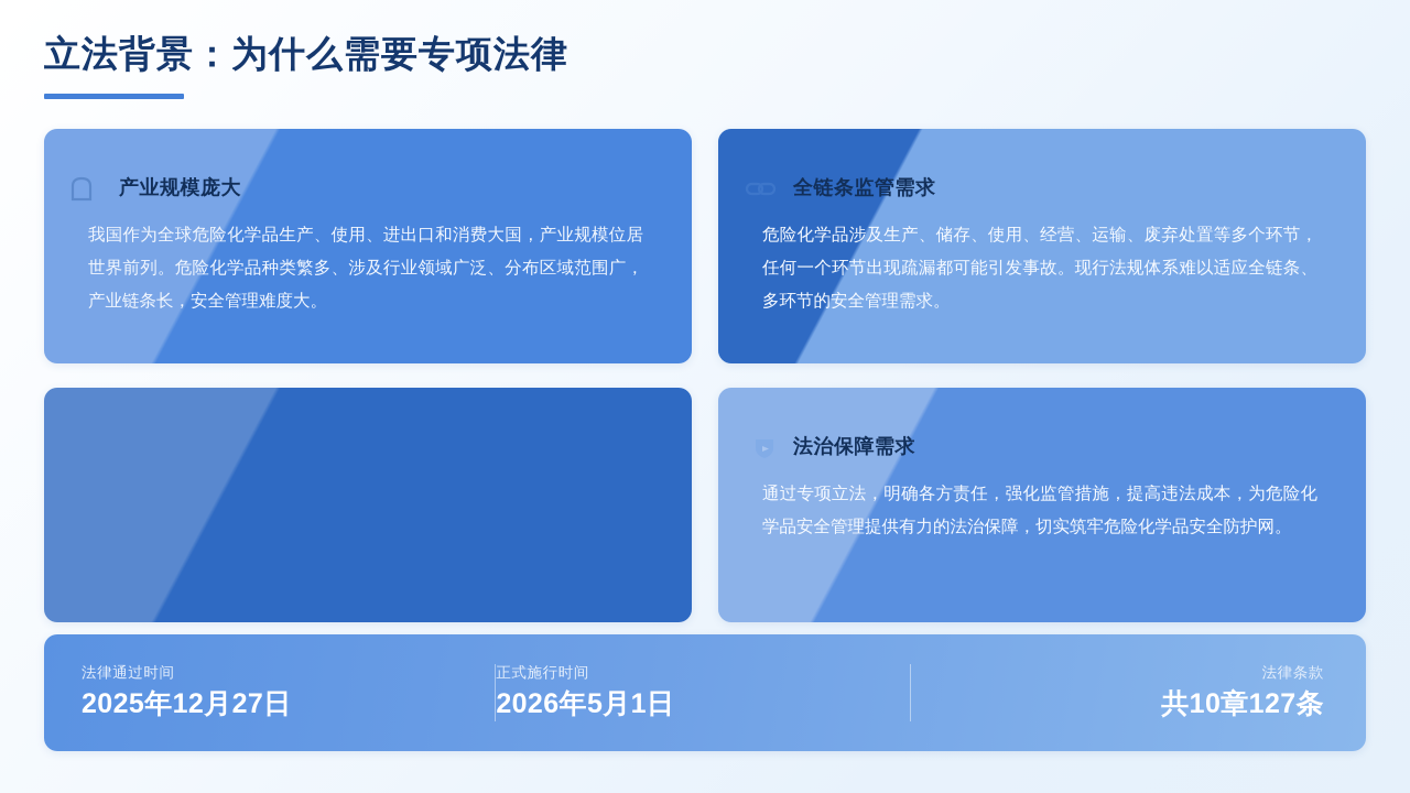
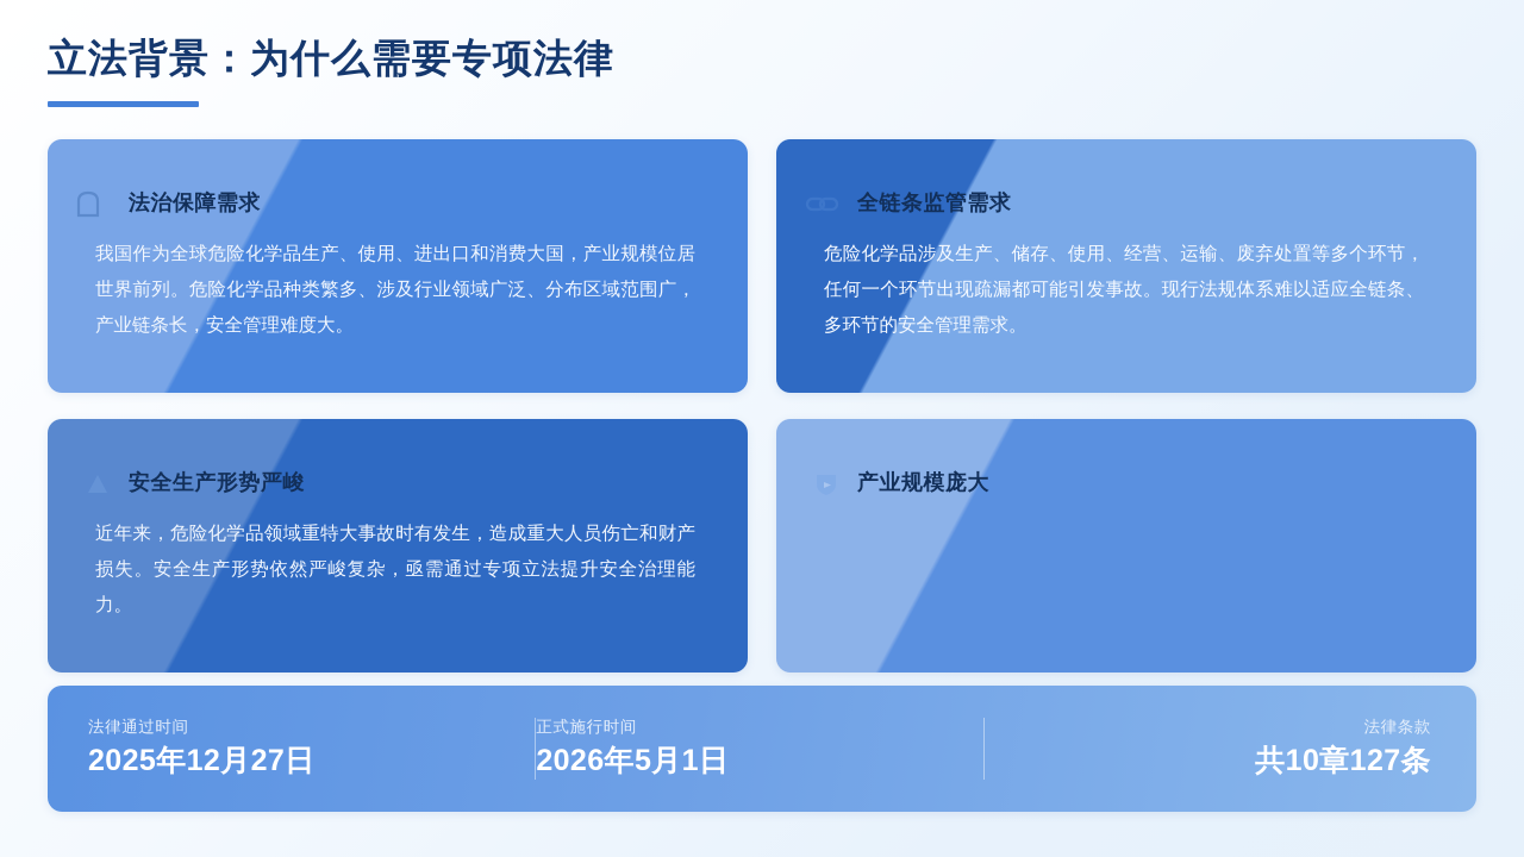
  立法背景：为什么需要专项法律
- 产业规模庞大
+ 法治保障需求
  我国作为全球危险化学品生产、使用、进出口和消费大国，产业规模位居世界前列。危险化学品种类繁多、涉及行业领域广泛、分布区域范围广，产业链条长，安全管理难度大。
  全链条监管需求
  危险化学品涉及生产、储存、使用、经营、运输、废弃处置等多个环节，任何一个环节出现疏漏都可能引发事故。现行法规体系难以适应全链条、多环节的安全管理需求。
+ 安全生产形势严峻
+ 近年来，危险化学品领域重特大事故时有发生，造成重大人员伤亡和财产损失。安全生产形势依然严峻复杂，亟需通过专项立法提升安全治理能力。
- 法治保障需求
+ 产业规模庞大
- 通过专项立法，明确各方责任，强化监管措施，提高违法成本，为危险化学品安全管理提供有力的法治保障，切实筑牢危险化学品安全防护网。
  法律通过时间
  2025年12月27日
  正式施行时间
  2026年5月1日
  法律条款
  共10章127条
